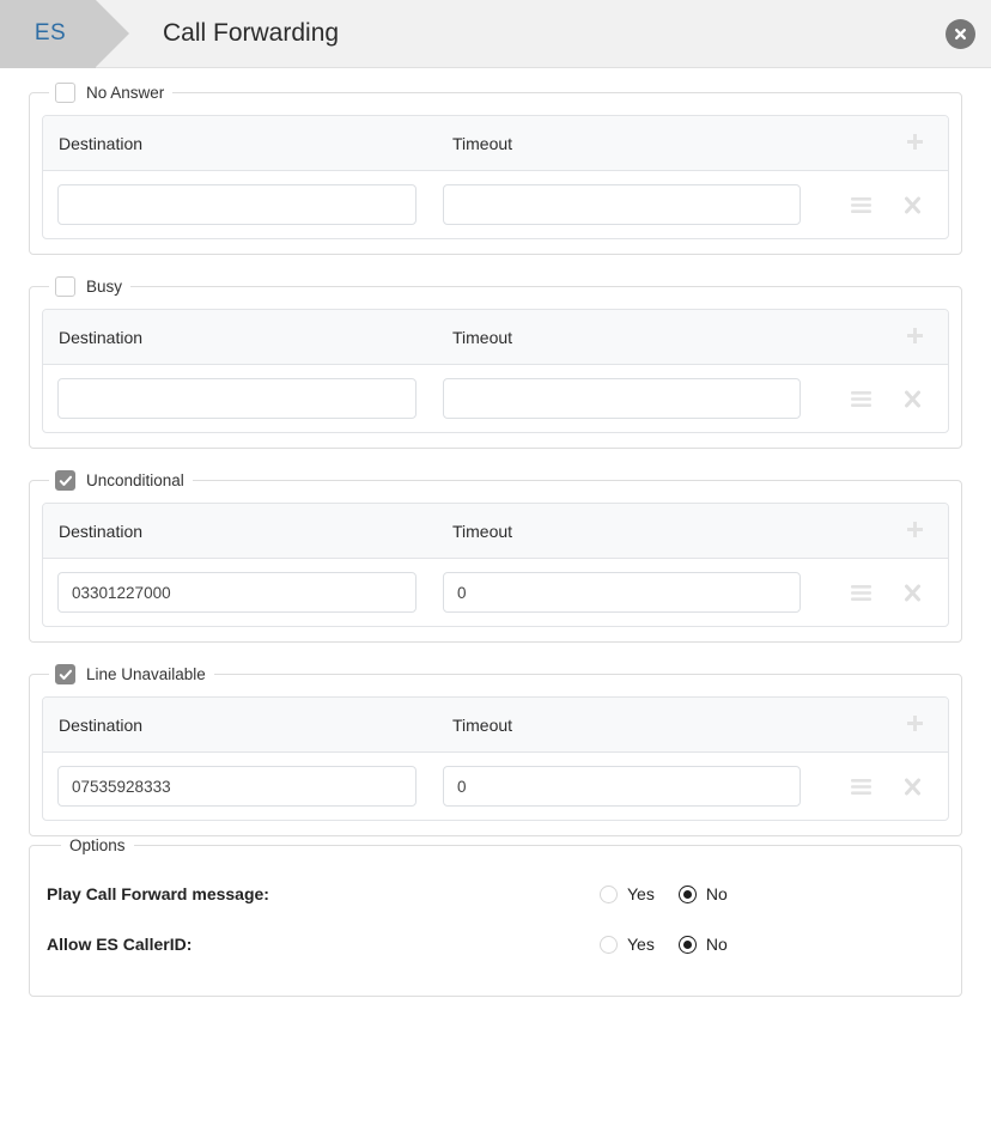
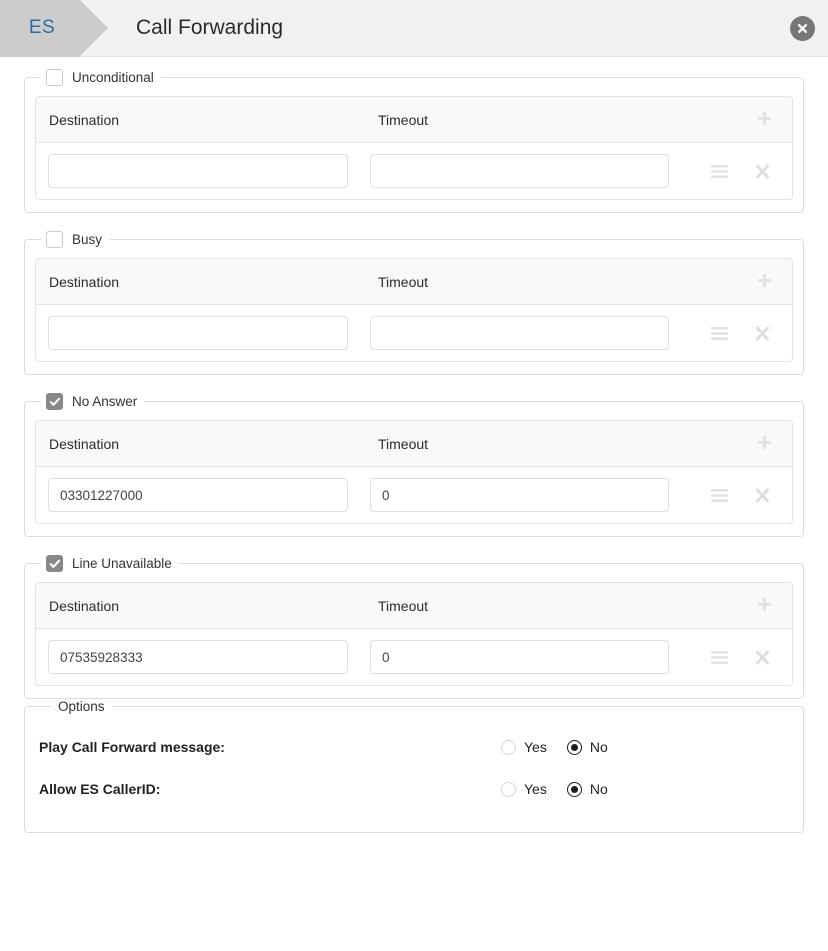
  ES
  Call Forwarding
- No Answer
+ Unconditional
  Destination
  Timeout
  Busy
  Destination
  Timeout
- Unconditional
+ No Answer
  Destination
  Timeout
  03301227000
  0
  Line Unavailable
  Destination
  Timeout
  07535928333
  0
  Options
  Play Call Forward message:
  Yes
  No
  Allow ES CallerID:
  Yes
  No
